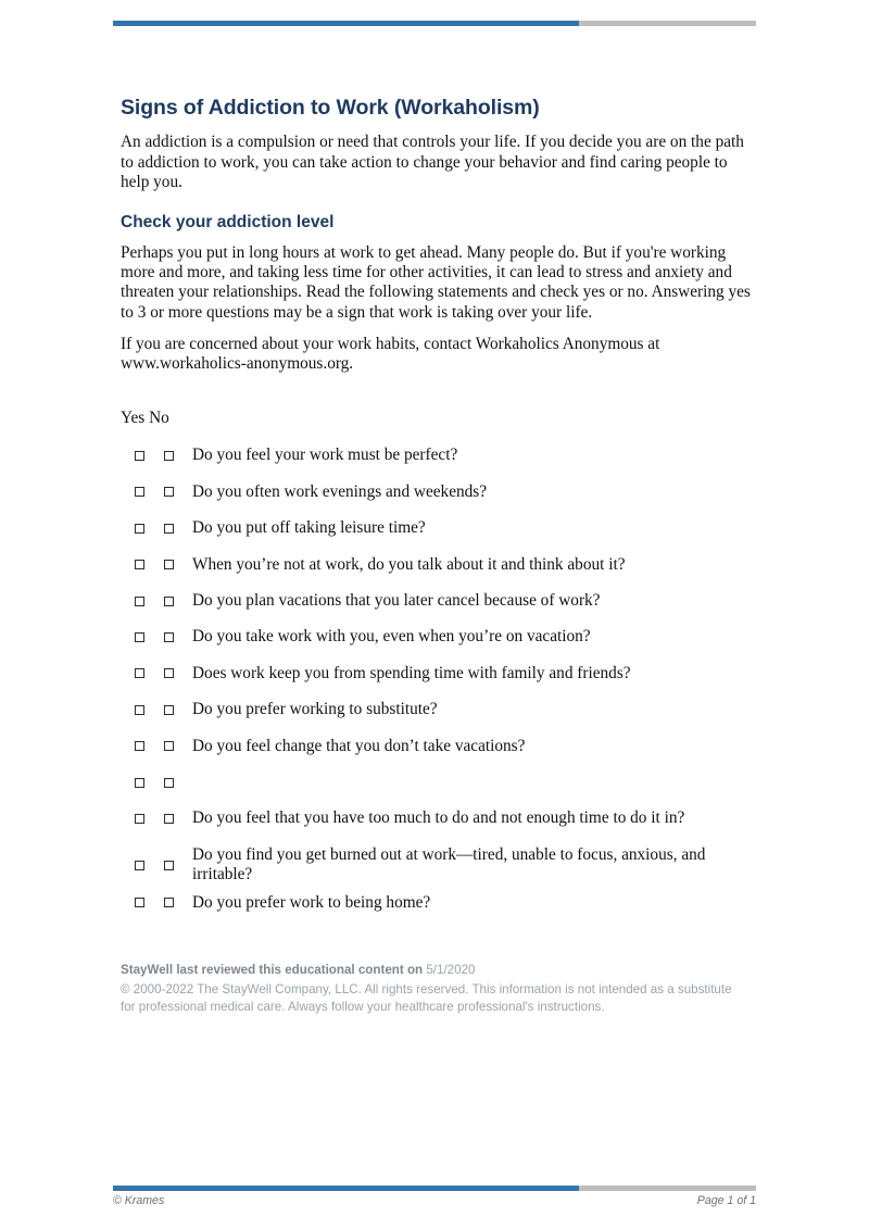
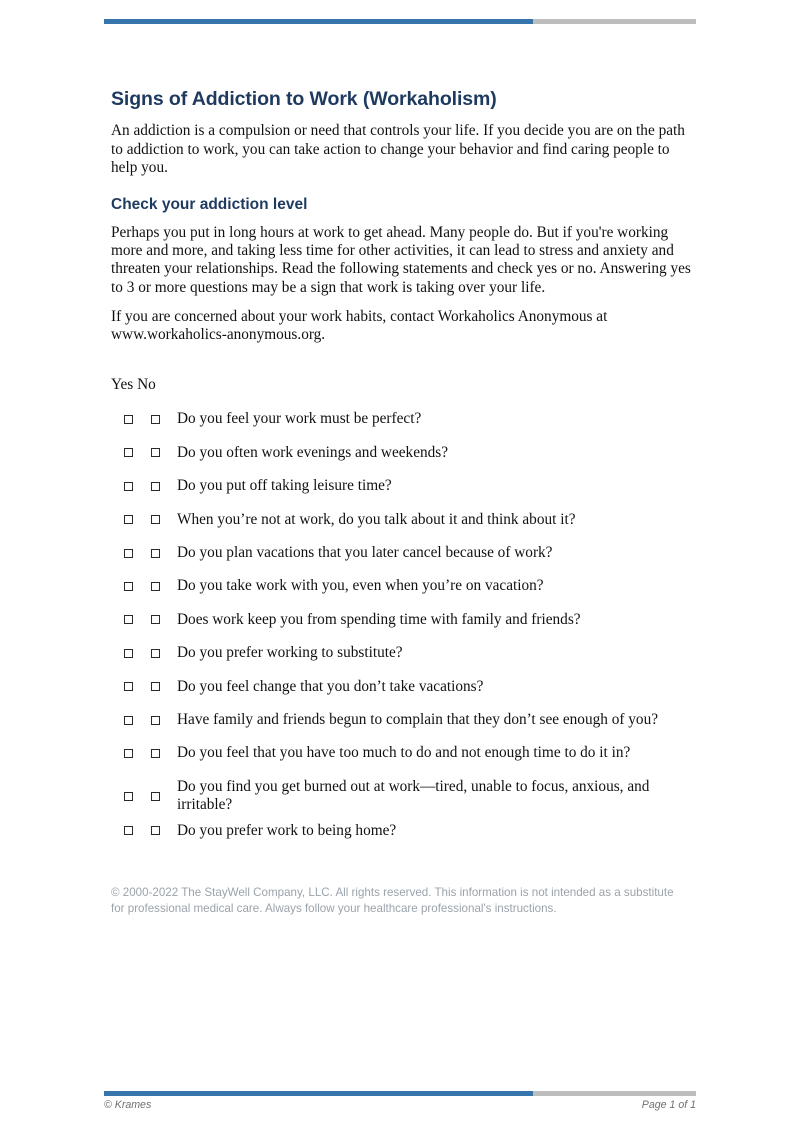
  Signs of Addiction to Work (Workaholism)
  An addiction is a compulsion or need that controls your life. If you decide you are on the path to addiction to work, you can take action to change your behavior and find caring people to help you.
  Check your addiction level
  Perhaps you put in long hours at work to get ahead. Many people do. But if you're working more and more, and taking less time for other activities, it can lead to stress and anxiety and threaten your relationships. Read the following statements and check yes or no. Answering yes to 3 or more questions may be a sign that work is taking over your life.
  If you are concerned about your work habits, contact Workaholics Anonymous at www.workaholics-anonymous.org.
  Yes No
  Do you feel your work must be perfect?
  Do you often work evenings and weekends?
  Do you put off taking leisure time?
  When you’re not at work, do you talk about it and think about it?
  Do you plan vacations that you later cancel because of work?
  Do you take work with you, even when you’re on vacation?
  Does work keep you from spending time with family and friends?
  Do you prefer working to substitute?
  Do you feel change that you don’t take vacations?
+ Have family and friends begun to complain that they don’t see enough of you?
  Do you feel that you have too much to do and not enough time to do it in?
  Do you find you get burned out at work—tired, unable to focus, anxious, and irritable?
  Do you prefer work to being home?
- StayWell last reviewed this educational content on 5/1/2020
  © 2000-2022 The StayWell Company, LLC. All rights reserved. This information is not intended as a substitute for professional medical care. Always follow your healthcare professional's instructions.
  © Krames
  Page 1 of 1
